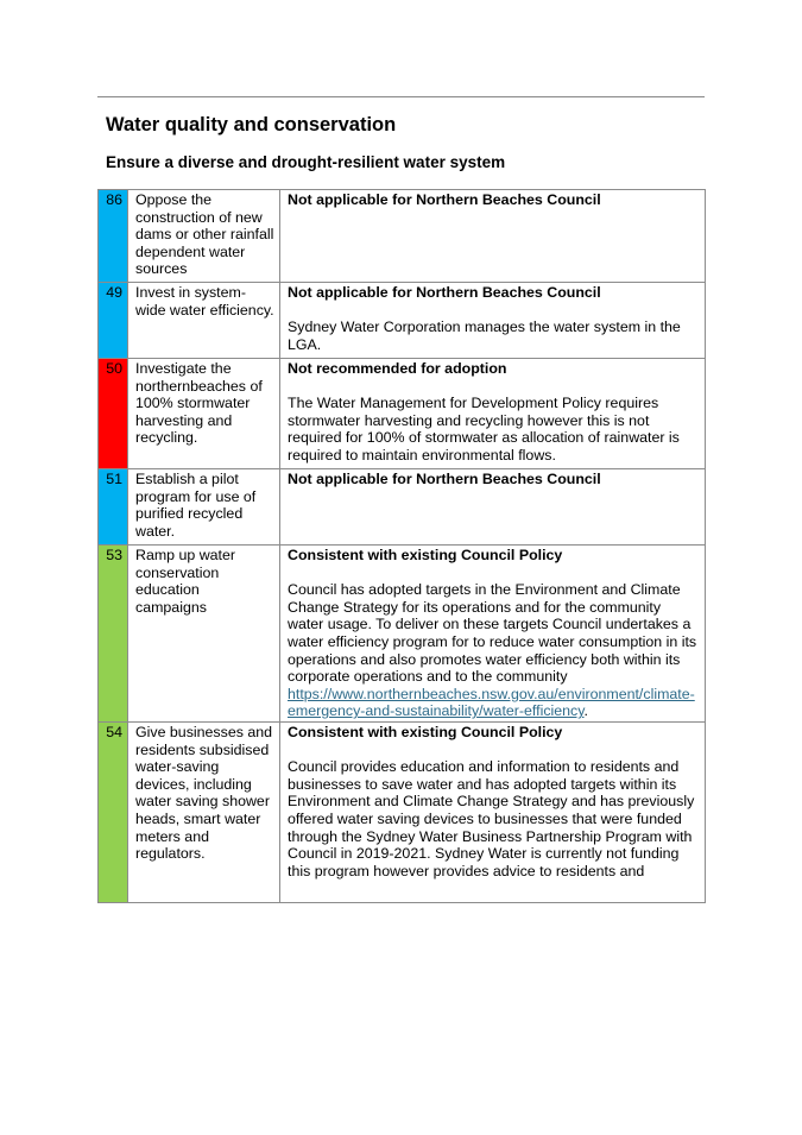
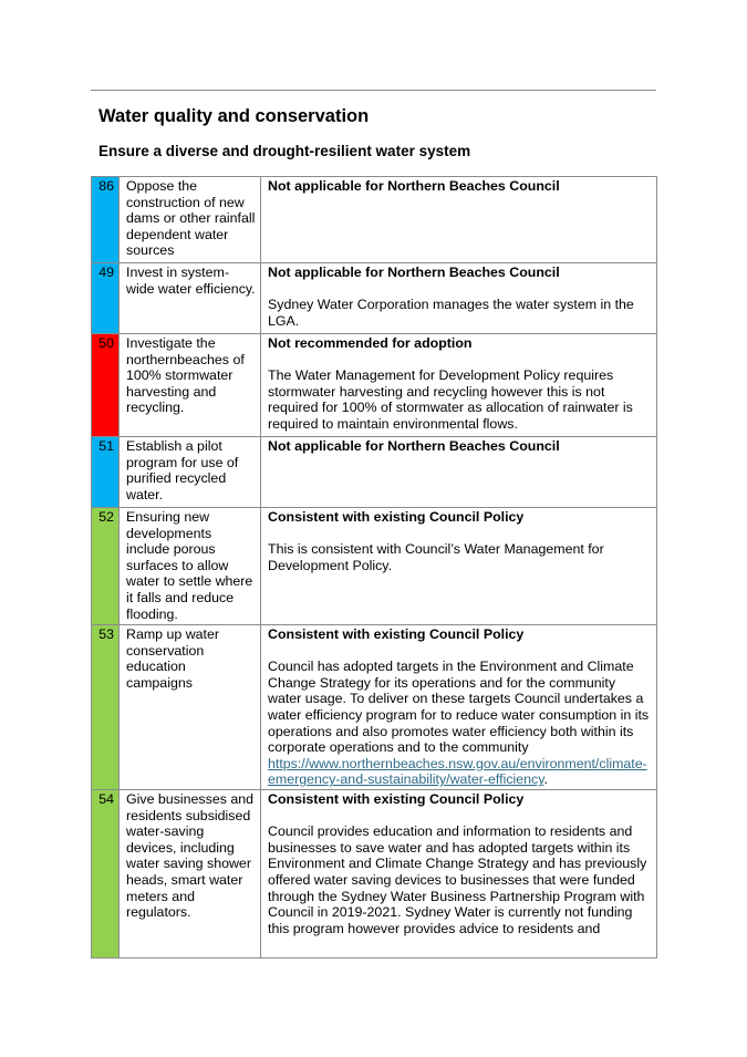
  Water quality and conservation
  Ensure a diverse and drought-resilient water system
  86	Oppose the construction of new dams or other rainfall dependent water sources	Not applicable for Northern Beaches Council
  49	Invest in system-wide water efficiency.	Not applicable for Northern Beaches Council Sydney Water Corporation manages the water system in the LGA.
  50	Investigate the northernbeaches of 100% stormwater harvesting and recycling.	Not recommended for adoption The Water Management for Development Policy requires stormwater harvesting and recycling however this is not required for 100% of stormwater as allocation of rainwater is required to maintain environmental flows.
  51	Establish a pilot program for use of purified recycled water.	Not applicable for Northern Beaches Council
+ 52	Ensuring new developments include porous surfaces to allow water to settle where it falls and reduce flooding.	Consistent with existing Council Policy This is consistent with Council’s Water Management for Development Policy.
  53	Ramp up water conservation education campaigns	Consistent with existing Council Policy Council has adopted targets in the Environment and Climate Change Strategy for its operations and for the community water usage. To deliver on these targets Council undertakes a water efficiency program for to reduce water consumption in its operations and also promotes water efficiency both within its corporate operations and to the community https://www.northernbeaches.nsw.gov.au/environment/climate-emergency-and-sustainability/water-efficiency.
  54	Give businesses and residents subsidised water-saving devices, including water saving shower heads, smart water meters and regulators.	Consistent with existing Council Policy Council provides education and information to residents and businesses to save water and has adopted targets within its Environment and Climate Change Strategy and has previously offered water saving devices to businesses that were funded through the Sydney Water Business Partnership Program with Council in 2019-2021. Sydney Water is currently not funding this program however provides advice to residents and
